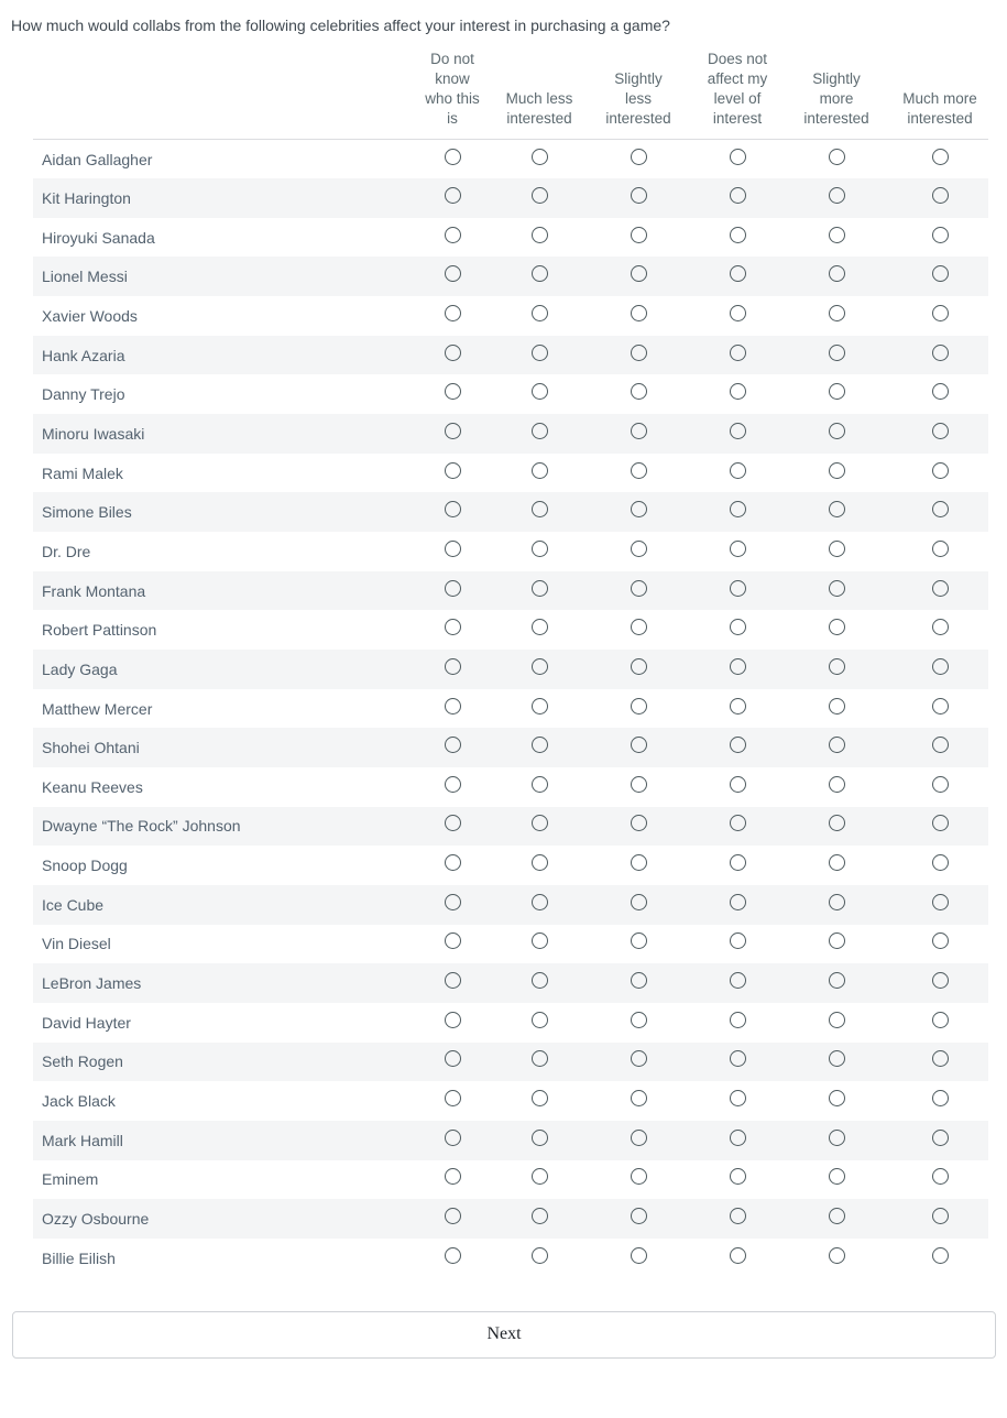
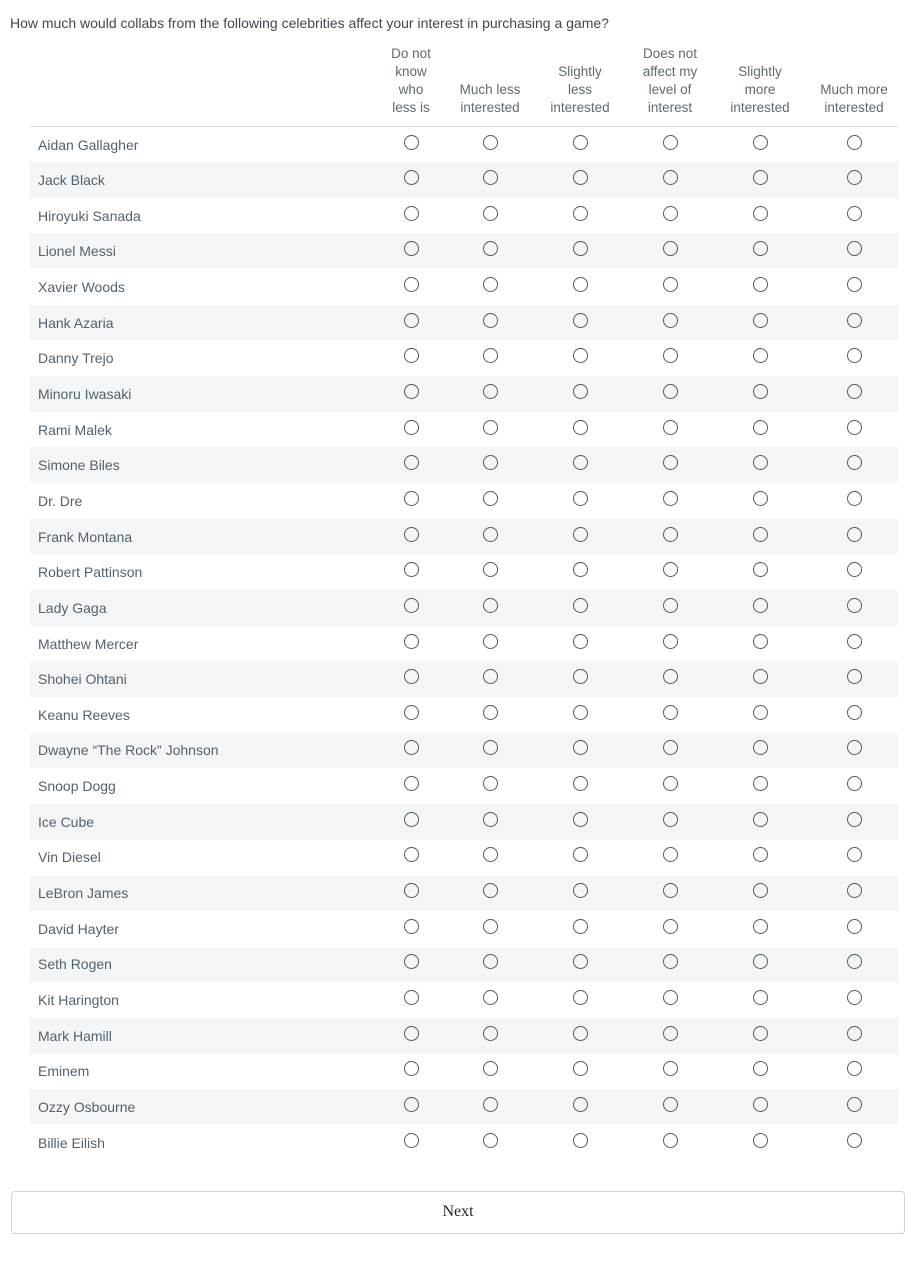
  How much would collabs from the following celebrities affect your interest in purchasing a game?
- 	Do not know who this is	Much less interested	Slightly less interested	Does not affect my level of interest	Slightly more interested	Much more interested
+ 	Do not know who less is	Much less interested	Slightly less interested	Does not affect my level of interest	Slightly more interested	Much more interested
  Aidan Gallagher
- Kit Harington
+ Jack Black
  Hiroyuki Sanada
  Lionel Messi
  Xavier Woods
  Hank Azaria
  Danny Trejo
  Minoru Iwasaki
  Rami Malek
  Simone Biles
  Dr. Dre
  Frank Montana
  Robert Pattinson
  Lady Gaga
  Matthew Mercer
  Shohei Ohtani
  Keanu Reeves
  Dwayne “The Rock” Johnson
  Snoop Dogg
  Ice Cube
  Vin Diesel
  LeBron James
  David Hayter
  Seth Rogen
- Jack Black
+ Kit Harington
  Mark Hamill
  Eminem
  Ozzy Osbourne
  Billie Eilish
  Next
